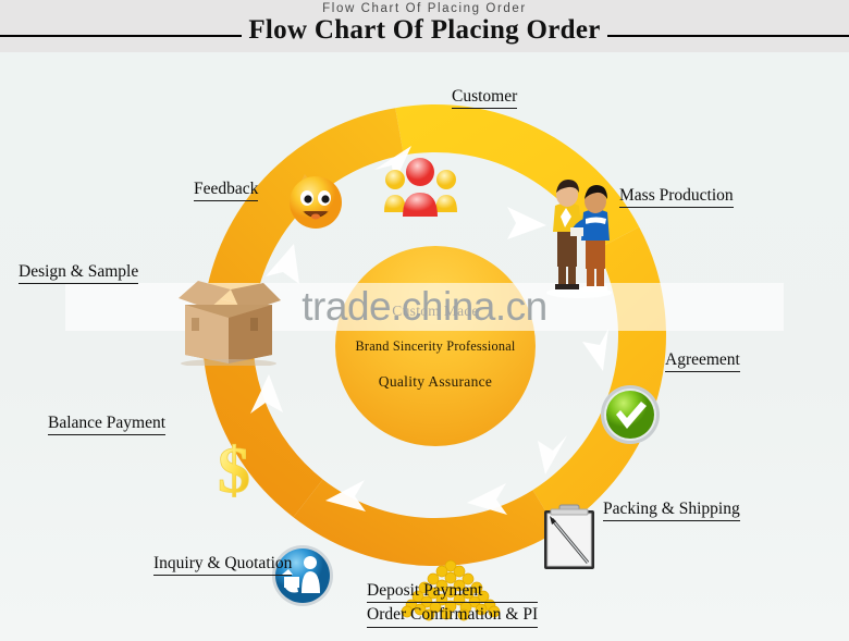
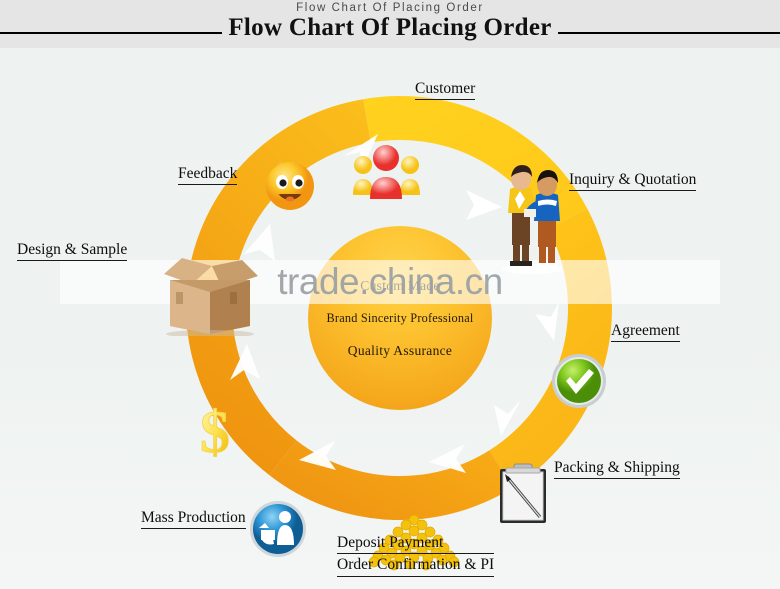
  Flow Chart Of Placing Order
  Flow Chart Of Placing Order
  Custom Made
  Brand Sincerity Professional
  Quality Assurance
  trade.china.cn
  $
  Customer
- Mass Production
+ Inquiry & Quotation
  Agreement
  Packing & Shipping
  Deposit Payment
  Order Confirmation & PI
- Inquiry & Quotation
+ Mass Production
- Balance Payment
  Design & Sample
  Feedback
